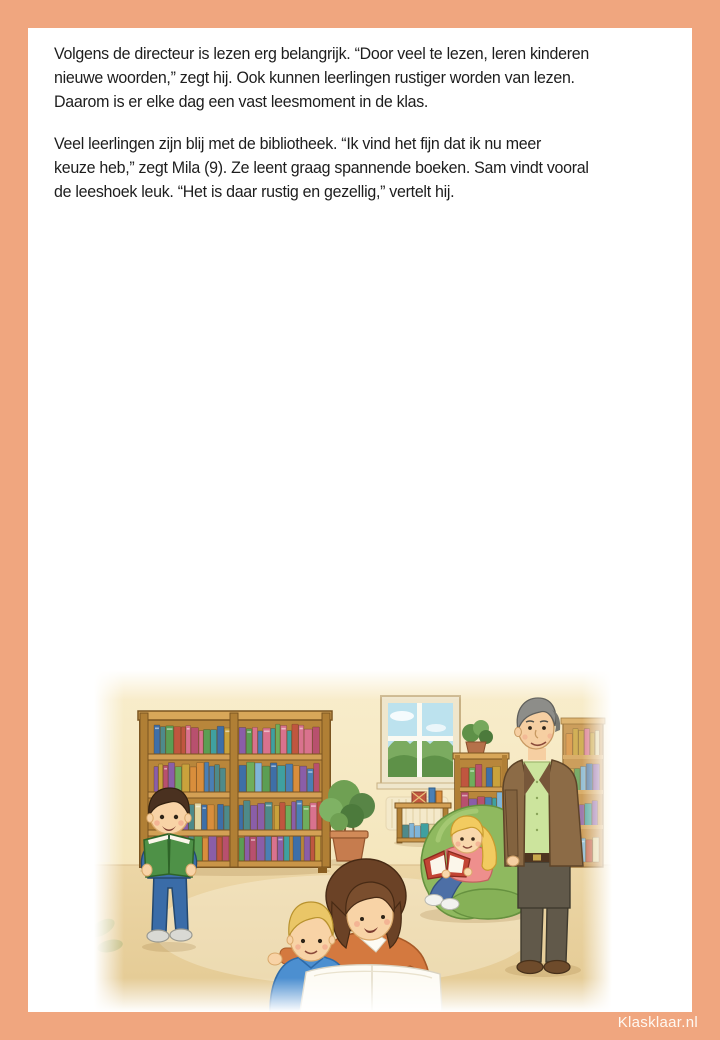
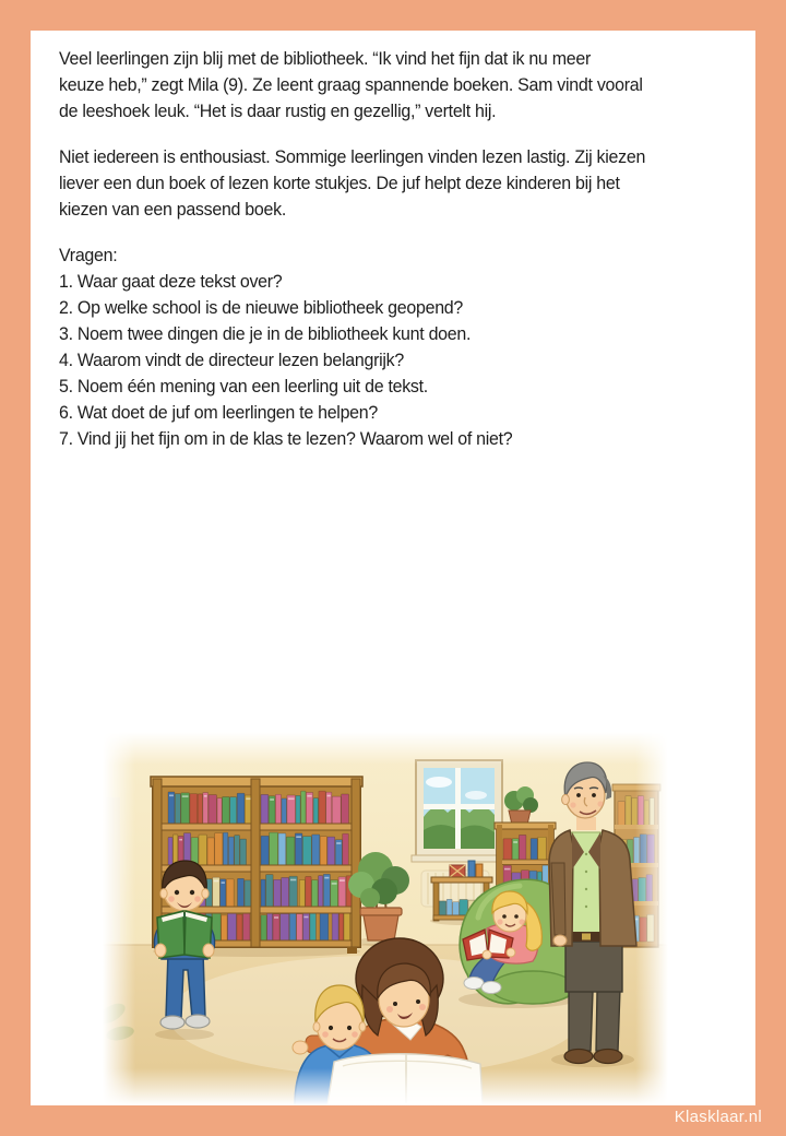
- Volgens de directeur is lezen erg belangrijk. “Door veel te lezen, leren kinderen
- nieuwe woorden,” zegt hij. Ook kunnen leerlingen rustiger worden van lezen.
- Daarom is er elke dag een vast leesmoment in de klas.
  Veel leerlingen zijn blij met de bibliotheek. “Ik vind het fijn dat ik nu meer
  keuze heb,” zegt Mila (9). Ze leent graag spannende boeken. Sam vindt vooral
  de leeshoek leuk. “Het is daar rustig en gezellig,” vertelt hij.
+ Niet iedereen is enthousiast. Sommige leerlingen vinden lezen lastig. Zij kiezen
+ liever een dun boek of lezen korte stukjes. De juf helpt deze kinderen bij het
+ kiezen van een passend boek.
+ Vragen: 1. Waar gaat deze tekst over?
+ 2. Op welke school is de nieuwe bibliotheek geopend?
+ 3. Noem twee dingen die je in de bibliotheek kunt doen.
+ 4. Waarom vindt de directeur lezen belangrijk?
+ 5. Noem één mening van een leerling uit de tekst.
+ 6. Wat doet de juf om leerlingen te helpen?
+ 7. Vind jij het fijn om in de klas te lezen? Waarom wel of niet?
  Klasklaar.nl
